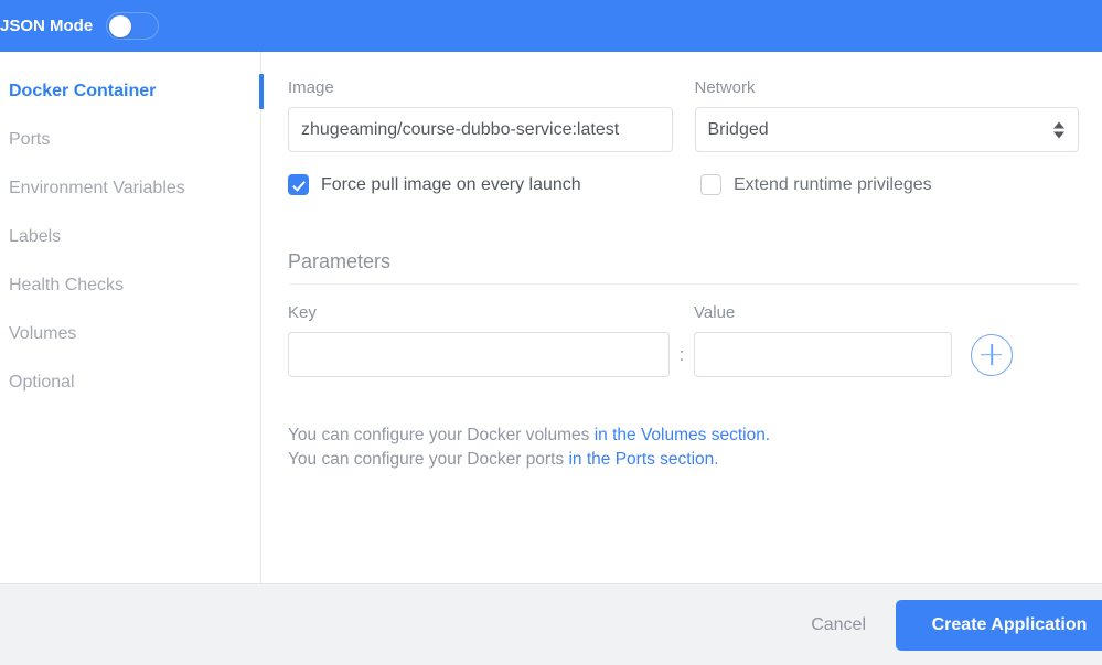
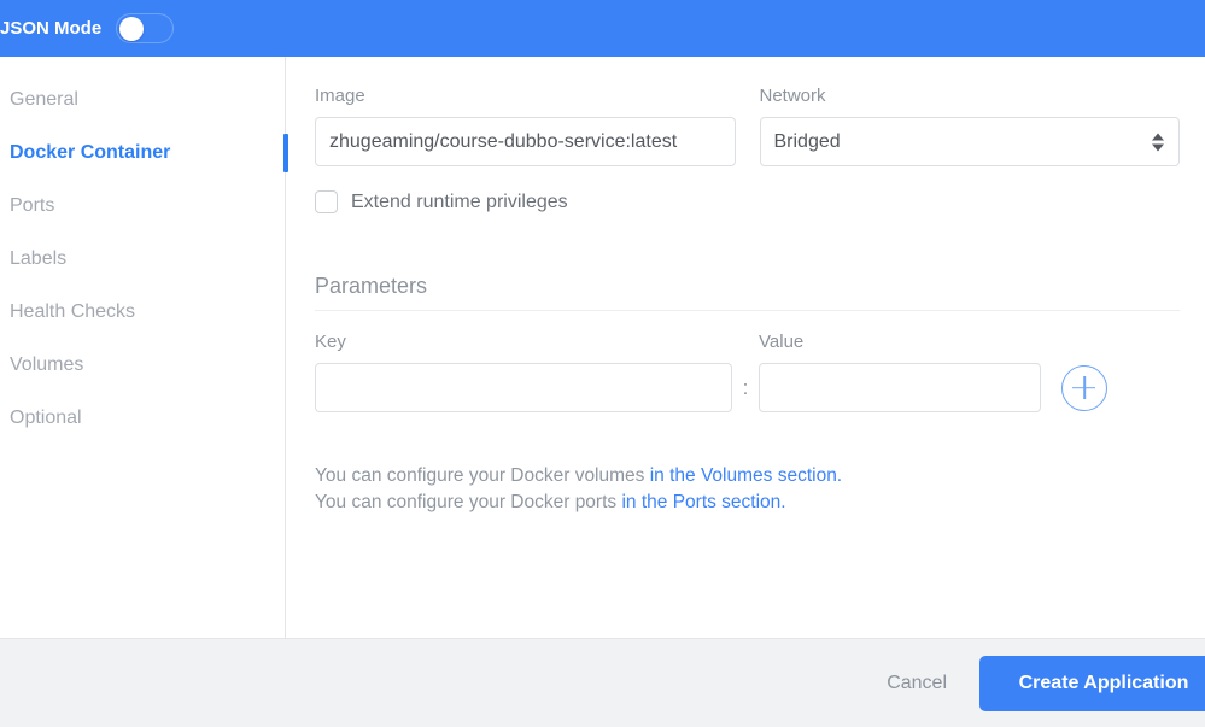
  JSON Mode
+ General
  Docker Container
  Ports
- Environment Variables
  Labels
  Health Checks
  Volumes
  Optional
  Image
  zhugeaming/course-dubbo-service:latest
  Network
  Bridged
- Force pull image on every launch
  Extend runtime privileges
  Parameters
  Key
  Value
  :
  You can configure your Docker volumes in the Volumes section.
  You can configure your Docker ports in the Ports section.
  Cancel
  Create Application
